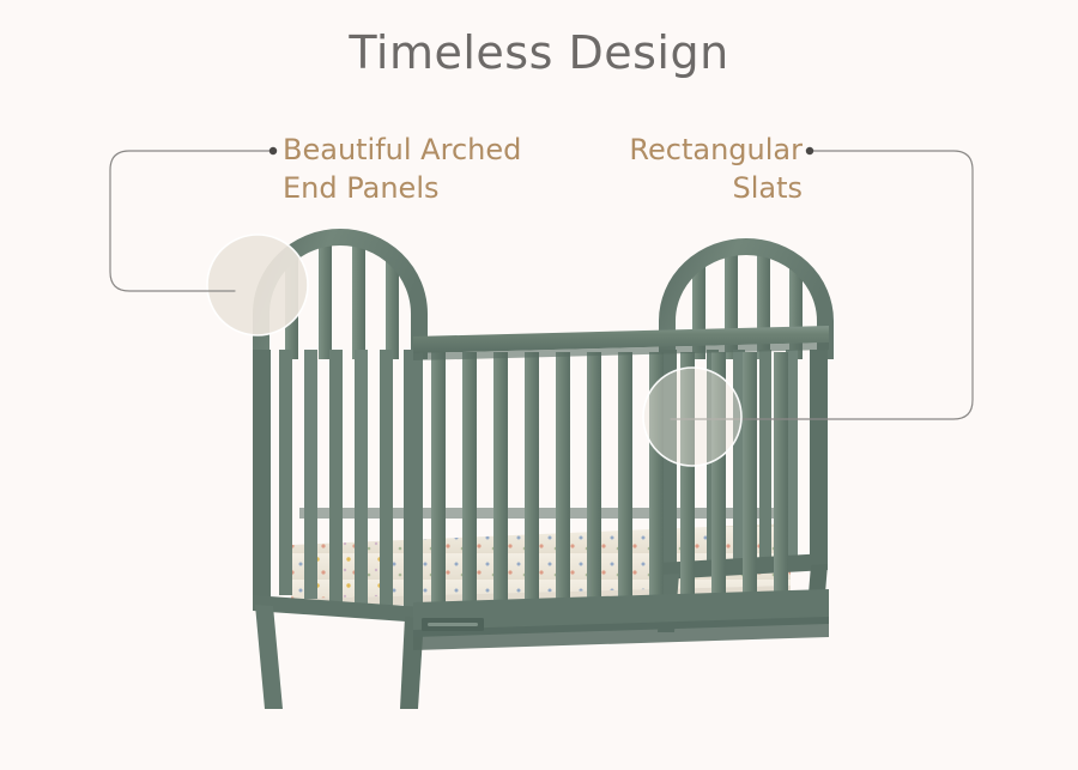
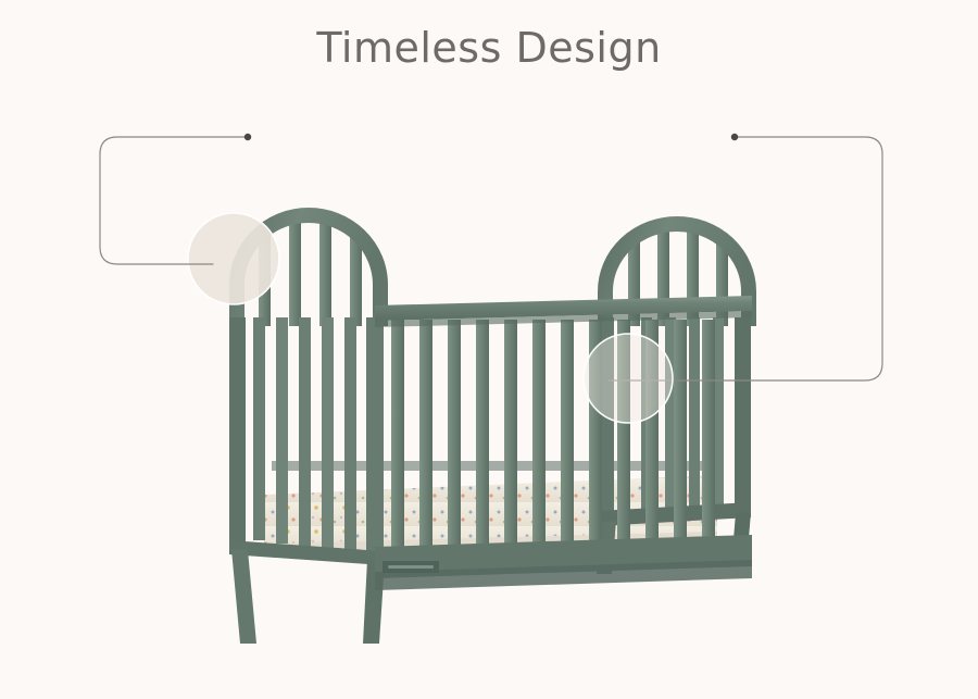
  Timeless Design
- Beautiful Arched
- End Panels
- Rectangular
- Slats
